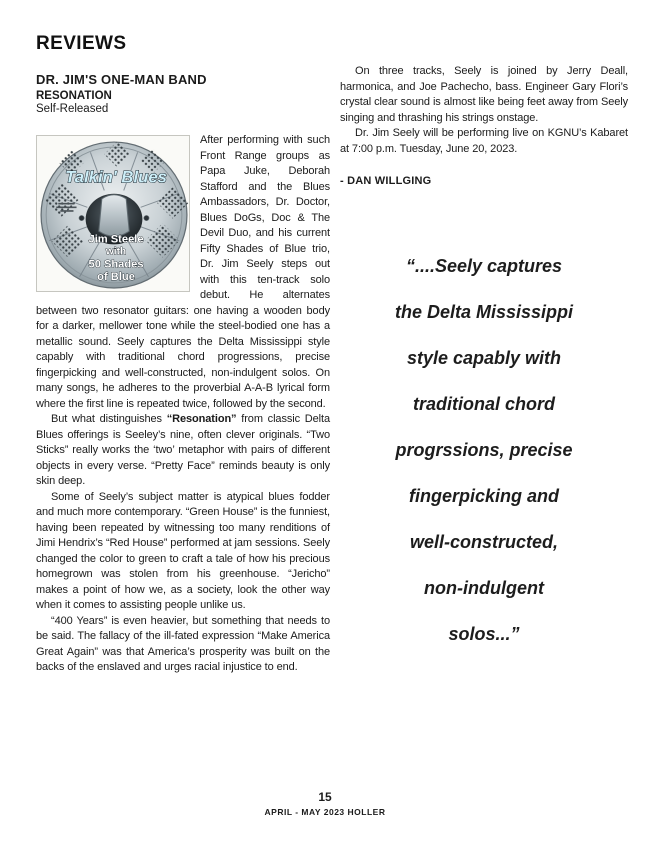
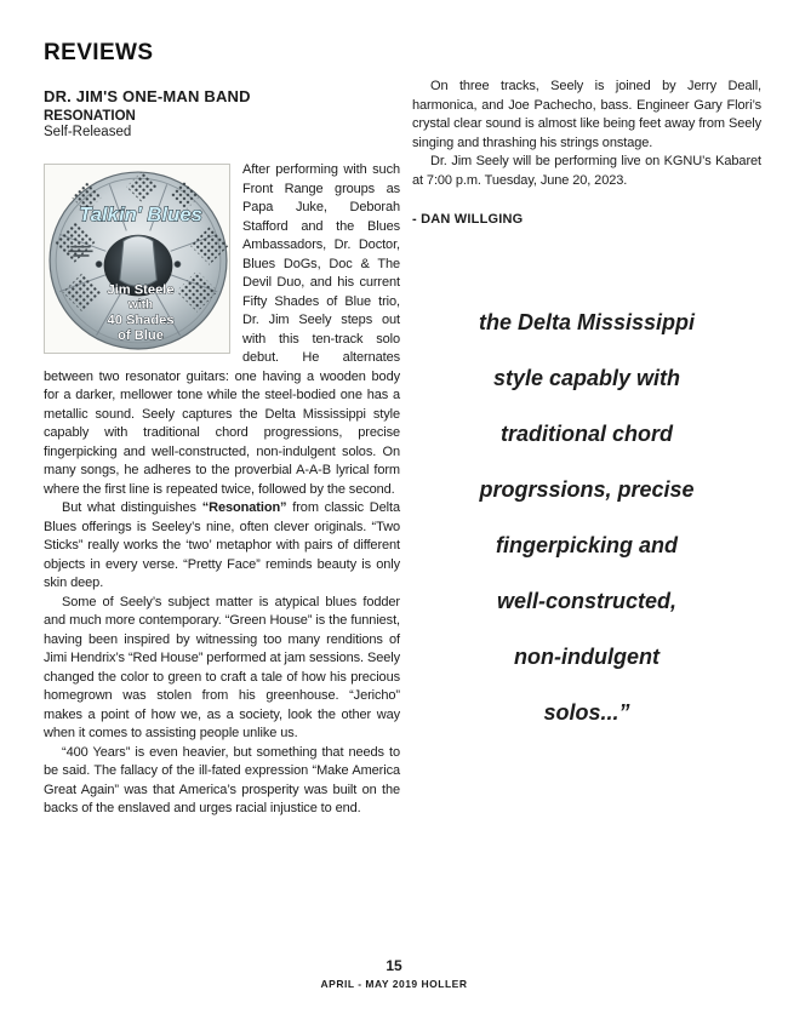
  REVIEWS
  DR. JIM'S ONE-MAN BAND
  RESONATION
  Self-Released
  Talkin' Blues
  Jim Steele
  with
- 50 Shades
+ 40 Shades
  of Blue
  After performing with such Front Range groups as Papa Juke, Deborah Stafford and the Blues Ambassadors, Dr. Doctor, Blues DoGs, Doc & The Devil Duo, and his current Fifty Shades of Blue trio, Dr. Jim Seely steps out with this ten-track solo debut. He alternates between two resonator guitars: one having a wooden body for a darker, mellower tone while the steel-bodied one has a metallic sound. Seely captures the Delta Mississippi style capably with traditional chord progressions, precise fingerpicking and well-constructed, non-indulgent solos. On many songs, he adheres to the proverbial A-A-B lyrical form where the first line is repeated twice, followed by the second.
  But what distinguishes “Resonation” from classic Delta Blues offerings is Seeley’s nine, often clever originals. “Two Sticks” really works the ‘two’ metaphor with pairs of different objects in every verse. “Pretty Face” reminds beauty is only skin deep.
- Some of Seely’s subject matter is atypical blues fodder and much more contemporary. “Green House” is the funniest, having been repeated by witnessing too many renditions of Jimi Hendrix’s “Red House” performed at jam sessions. Seely changed the color to green to craft a tale of how his precious homegrown was stolen from his greenhouse. “Jericho” makes a point of how we, as a society, look the other way when it comes to assisting people unlike us.
+ Some of Seely’s subject matter is atypical blues fodder and much more contemporary. “Green House” is the funniest, having been inspired by witnessing too many renditions of Jimi Hendrix’s “Red House” performed at jam sessions. Seely changed the color to green to craft a tale of how his precious homegrown was stolen from his greenhouse. “Jericho” makes a point of how we, as a society, look the other way when it comes to assisting people unlike us.
  “400 Years” is even heavier, but something that needs to be said. The fallacy of the ill-fated expression “Make America Great Again” was that America’s prosperity was built on the backs of the enslaved and urges racial injustice to end.
  On three tracks, Seely is joined by Jerry Deall, harmonica, and Joe Pachecho, bass. Engineer Gary Flori’s crystal clear sound is almost like being feet away from Seely singing and thrashing his strings onstage.
  Dr. Jim Seely will be performing live on KGNU’s Kabaret at 7:00 p.m. Tuesday, June 20, 2023.
  - DAN WILLGING
- “....Seely captures
  the Delta Mississippi
  style capably with
  traditional chord
  progrssions, precise
  fingerpicking and
  well-constructed,
  non-indulgent
  solos...”
  15
- APRIL - MAY 2023 HOLLER
+ APRIL - MAY 2019 HOLLER
